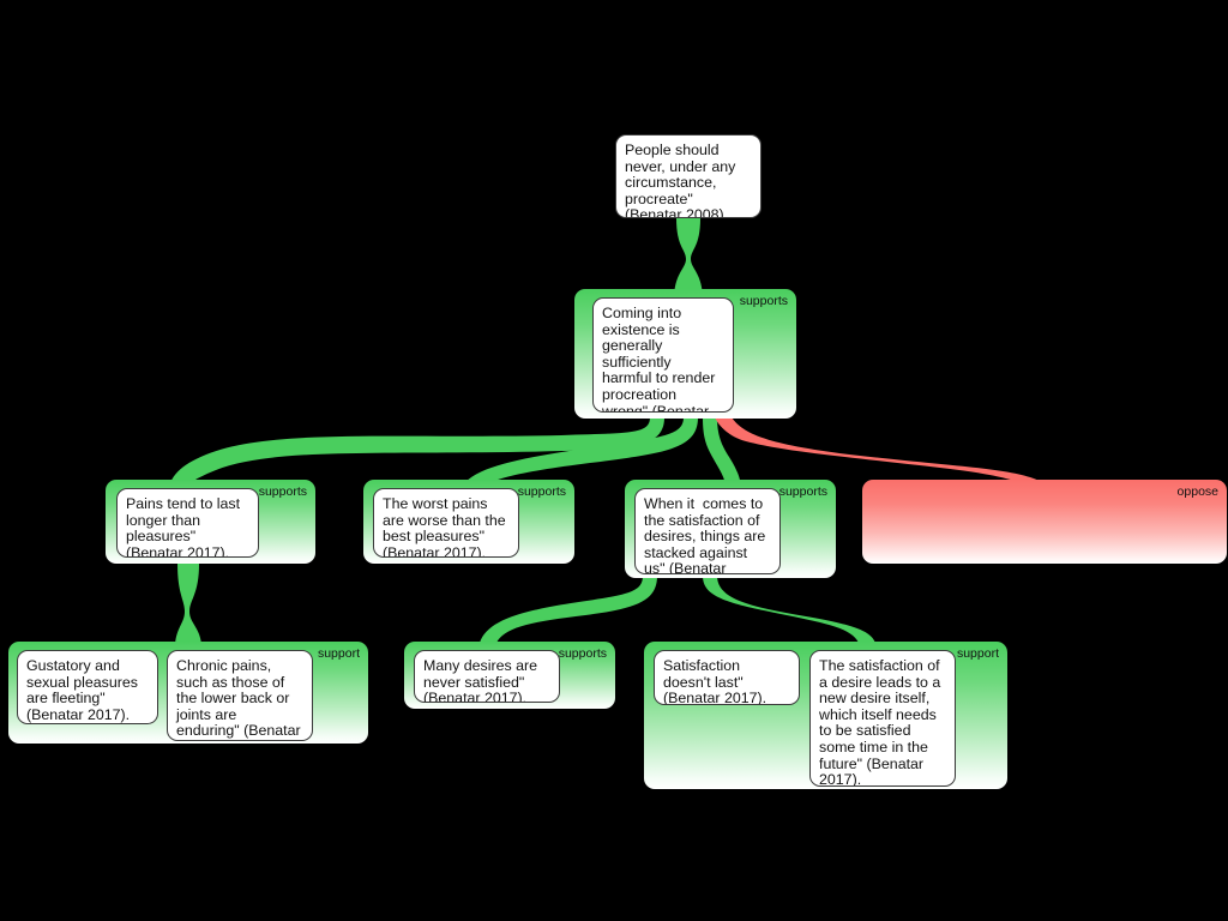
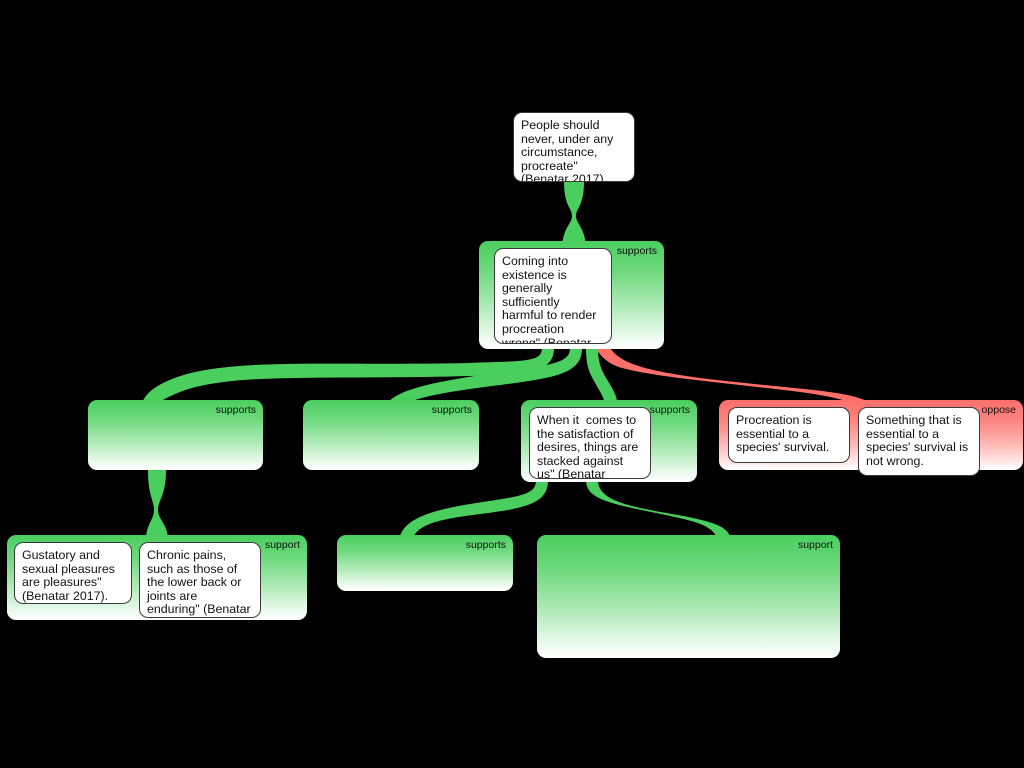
- People should never, under any circumstance, procreate" (Benatar 2008).
+ People should never, under any circumstance, procreate" (Benatar 2017).
  supports
  Coming into existence is generally sufficiently harmful to render procreation wrong" (Benatar
  supports
- Pains tend to last longer than pleasures" (Benatar 2017).
  supports
- The worst pains are worse than the best pleasures" (Benatar 2017).
  supports
  When it comes to the satisfaction of desires, things are stacked against us" (Benatar
  oppose
+ Procreation is essential to a species' survival.
+ Something that is essential to a species' survival is not wrong.
  support
- Gustatory and sexual pleasures are fleeting" (Benatar 2017).
+ Gustatory and sexual pleasures are pleasures" (Benatar 2017).
  Chronic pains, such as those of the lower back or joints are enduring" (Benatar
  supports
- Many desires are never satisfied" (Benatar 2017).
  support
- Satisfaction doesn't last" (Benatar 2017).
- The satisfaction of a desire leads to a new desire itself, which itself needs to be satisfied some time in the future" (Benatar 2017).
